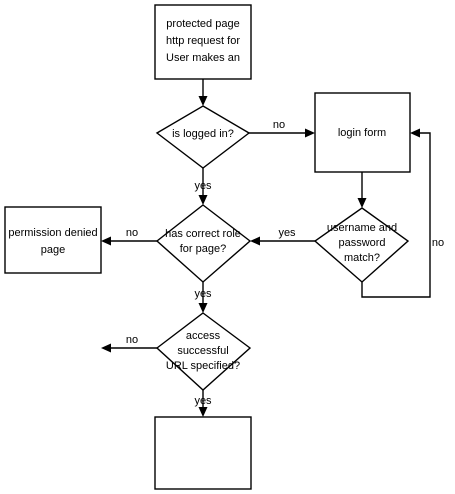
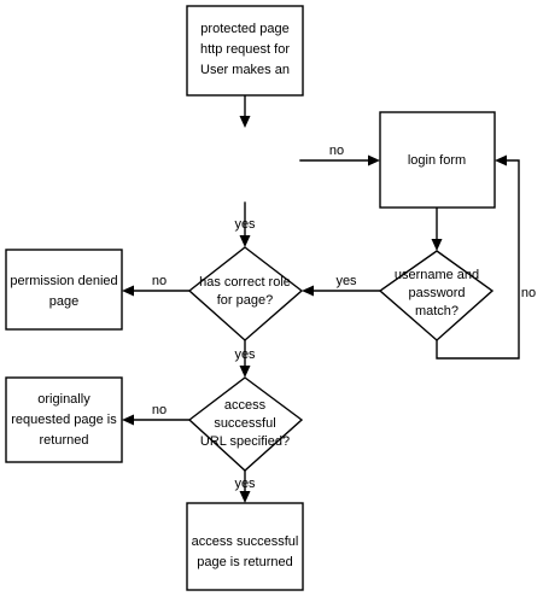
  no
  yes
  yes
  no
  no
  yes
  no
  yes
  protected page
  http request for
  User makes an
- is logged in?
  login form
  has correct role
  for page?
  username and
  password
  match?
  permission denied
  page
  access
  successful
  URL specified?
+ originally
+ requested page is
+ returned
+ access successful
+ page is returned
